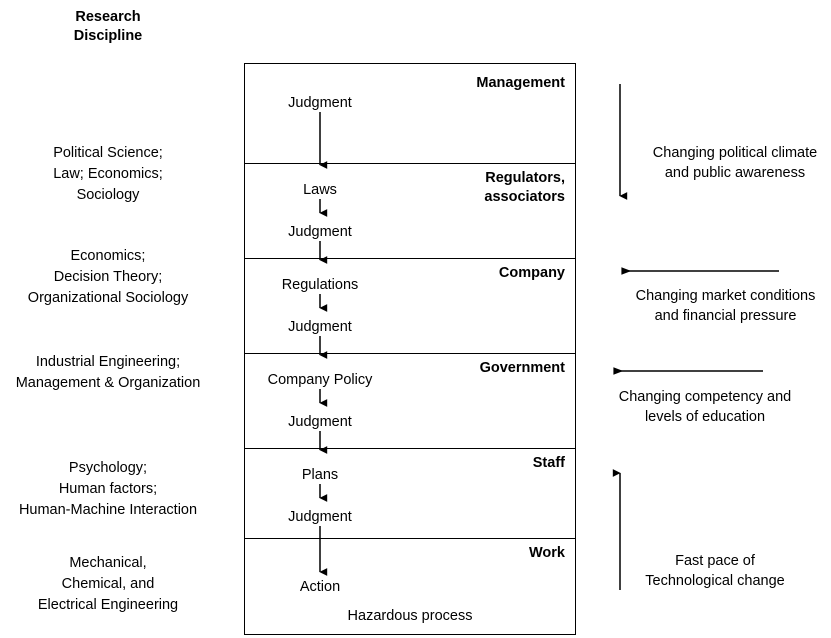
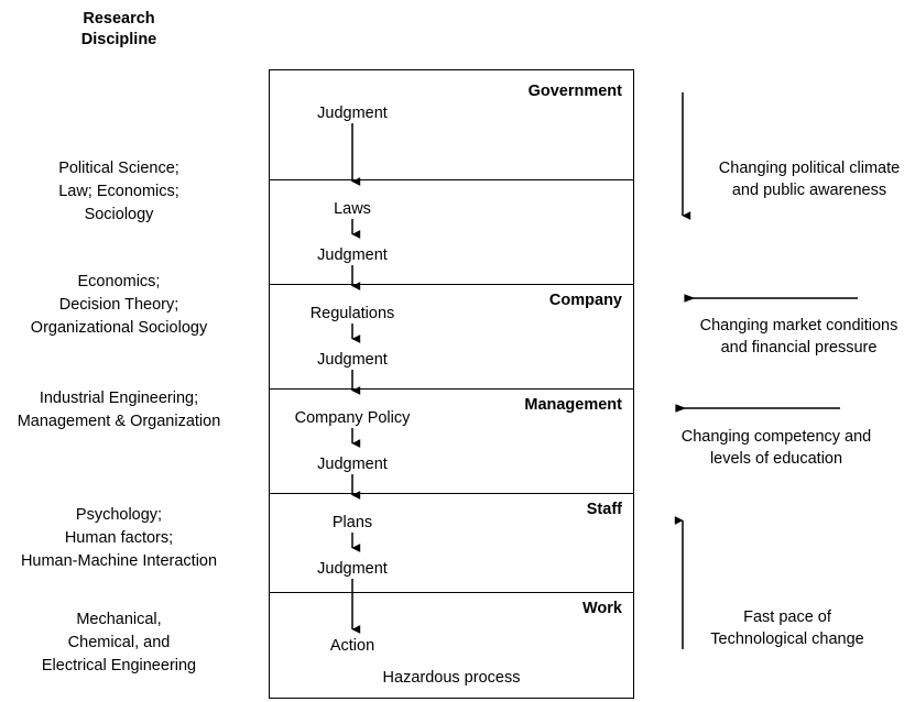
  Research
  Discipline
  Political Science;
  Law; Economics;
  Sociology
  Economics;
  Decision Theory;
  Organizational Sociology
  Industrial Engineering;
  Management & Organization
  Psychology;
  Human factors;
  Human-Machine Interaction
  Mechanical,
  Chemical, and
  Electrical Engineering
- Management
+ Government
- Regulators,
- associators
  Company
- Government
+ Management
  Staff
  Work
  Judgment
  Laws
  Judgment
  Regulations
  Judgment
  Company Policy
  Judgment
  Plans
  Judgment
  Action
  Hazardous process
  Changing political climate
  and public awareness
  Changing market conditions
  and financial pressure
  Changing competency and
  levels of education
  Fast pace of
  Technological change
